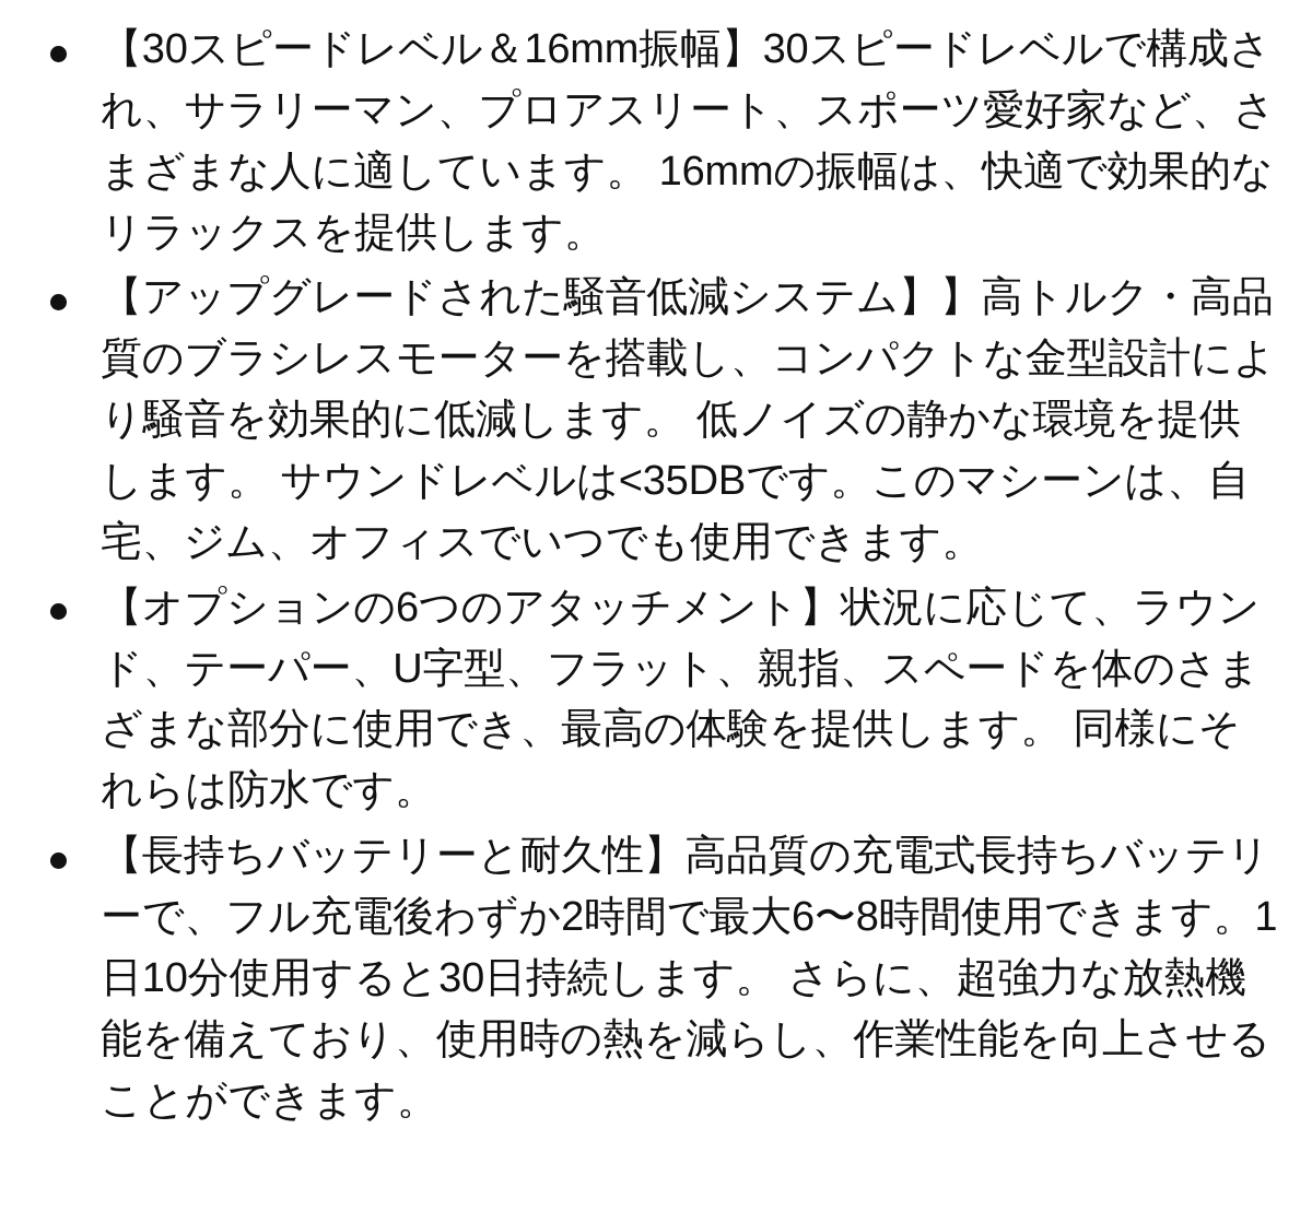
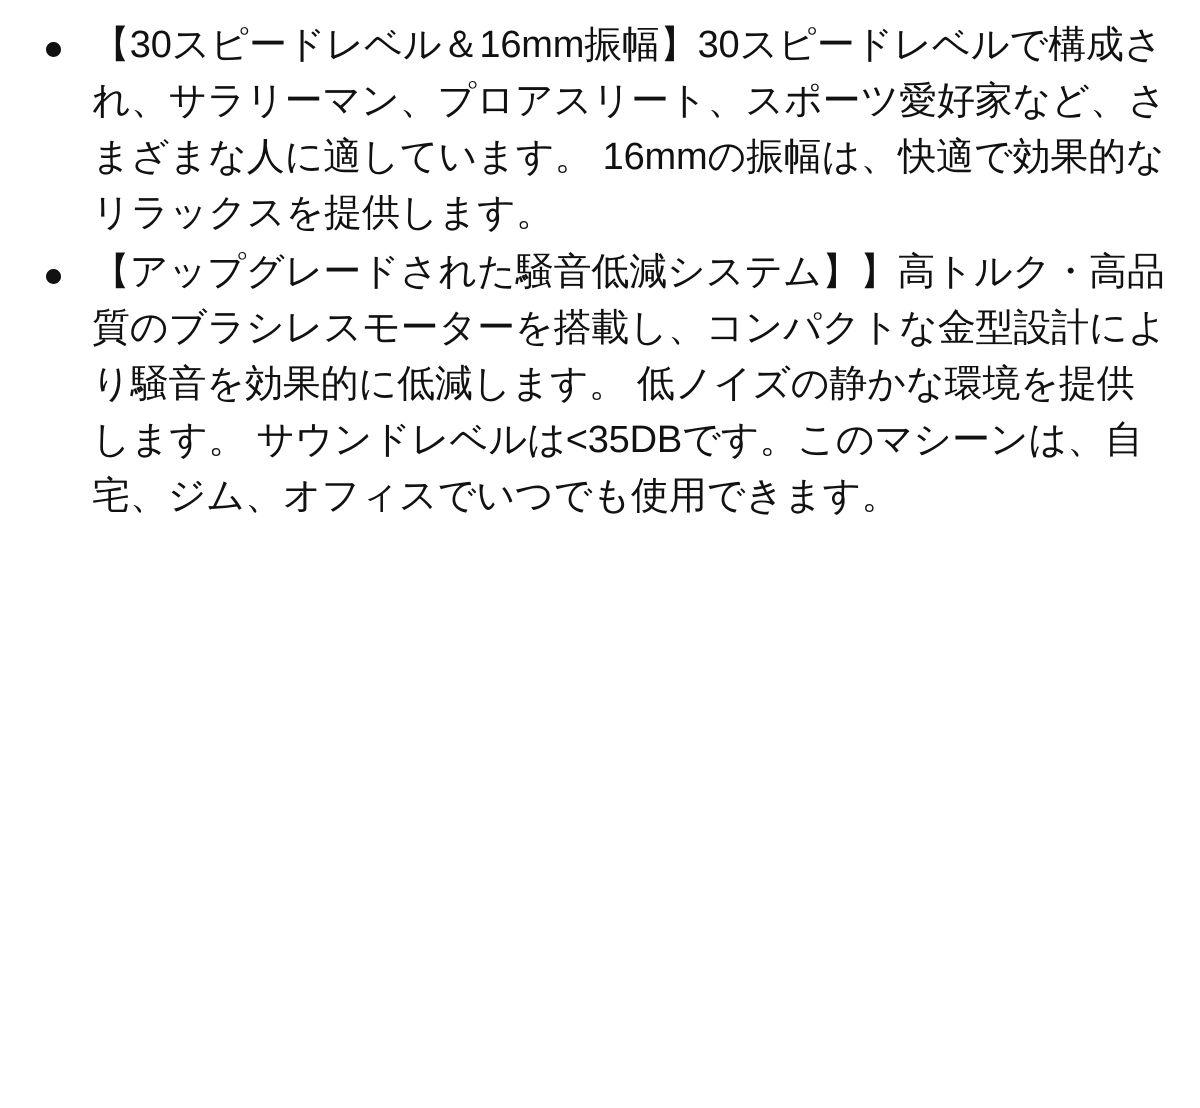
  【30スピードレベル＆16mm振幅】30スピードレベルで構成され、サラリーマン、プロアスリート、スポーツ愛好家など、さまざまな人に適しています。 16mmの振幅は、快適で効果的なリラックスを提供します。
  【アップグレードされた騒音低減システム】】高トルク・高品質のブラシレスモーターを搭載し、コンパクトな金型設計により騒音を効果的に低減します。 低ノイズの静かな環境を提供します。 サウンドレベルは<35DBです。このマシーンは、自宅、ジム、オフィスでいつでも使用できます。
- 【オプションの6つのアタッチメント】状況に応じて、ラウンド、テーパー、U字型、フラット、親指、スペードを体のさまざまな部分に使用でき、最高の体験を提供します。 同様にそれらは防水です。
- 【長持ちバッテリーと耐久性】高品質の充電式長持ちバッテリーで、フル充電後わずか2時間で最大6〜8時間使用できます。1日10分使用すると30日持続します。 さらに、超強力な放熱機能を備えており、使用時の熱を減らし、作業性能を向上させることができます。
